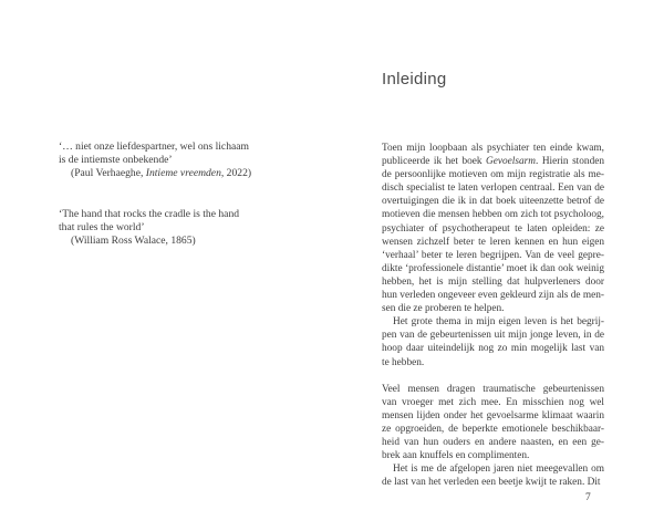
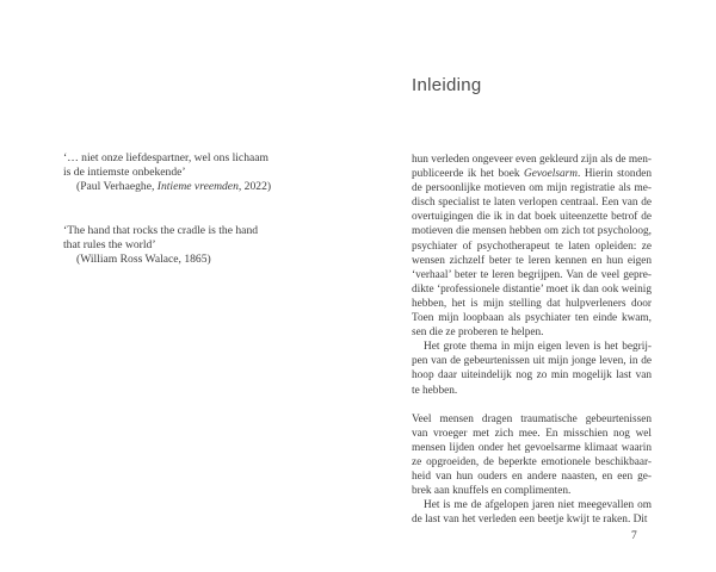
  ‘… niet onze liefdespartner, wel ons lichaam
  is de intiemste onbekende’
  (Paul Verhaeghe, Intieme vreemden, 2022)
  ‘The hand that rocks the cradle is the hand
  that rules the world’
  (William Ross Walace, 1865)
  Inleiding
- Toen mijn loopbaan als psychiater ten einde kwam,
+ hun verleden ongeveer even gekleurd zijn als de men-
  publiceerde ik het boek Gevoelsarm. Hierin stonden
  de persoonlijke motieven om mijn registratie als me-
  disch specialist te laten verlopen centraal. Een van de
  overtuigingen die ik in dat boek uiteenzette betrof de
  motieven die mensen hebben om zich tot psycholoog,
  psychiater of psychotherapeut te laten opleiden: ze
  wensen zichzelf beter te leren kennen en hun eigen
  ‘verhaal’ beter te leren begrijpen. Van de veel gepre-
  dikte ‘professionele distantie’ moet ik dan ook weinig
  hebben, het is mijn stelling dat hulpverleners door
- hun verleden ongeveer even gekleurd zijn als de men-
+ Toen mijn loopbaan als psychiater ten einde kwam,
  sen die ze proberen te helpen.
  Het grote thema in mijn eigen leven is het begrij-
  pen van de gebeurtenissen uit mijn jonge leven, in de
  hoop daar uiteindelijk nog zo min mogelijk last van
  te hebben.
  Veel mensen dragen traumatische gebeurtenissen
  van vroeger met zich mee. En misschien nog wel
  mensen lijden onder het gevoelsarme klimaat waarin
  ze opgroeiden, de beperkte emotionele beschikbaar-
  heid van hun ouders en andere naasten, en een ge-
  brek aan knuffels en complimenten.
  Het is me de afgelopen jaren niet meegevallen om
  de last van het verleden een beetje kwijt te raken. Dit
  7
